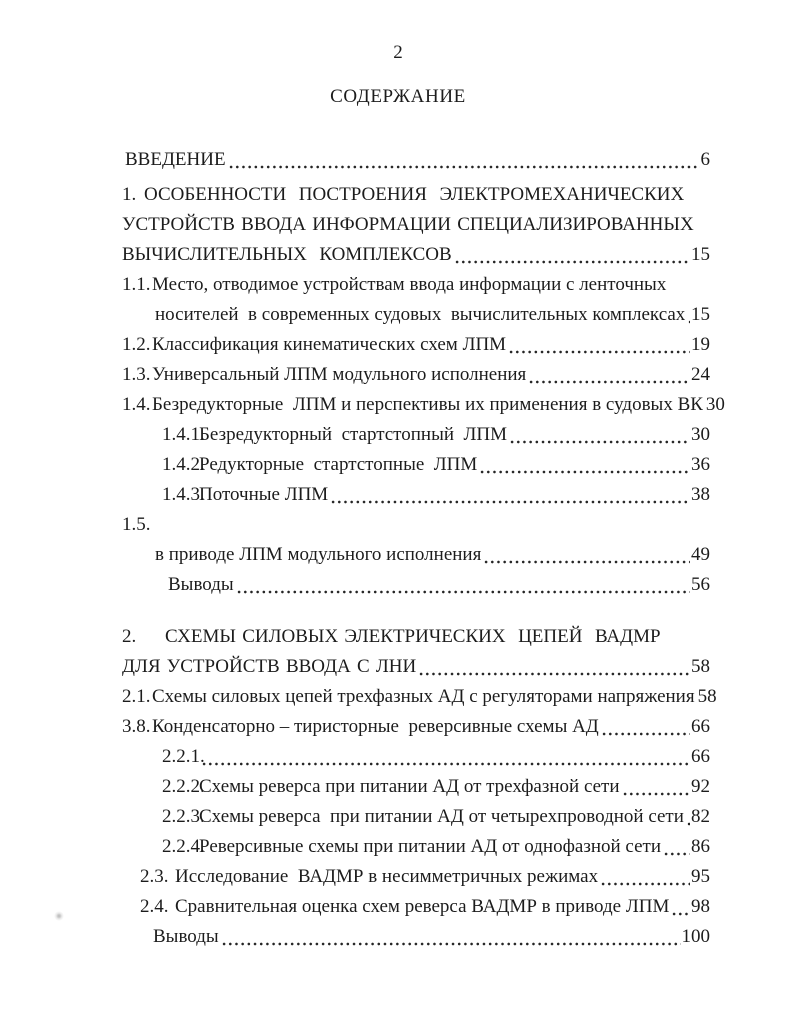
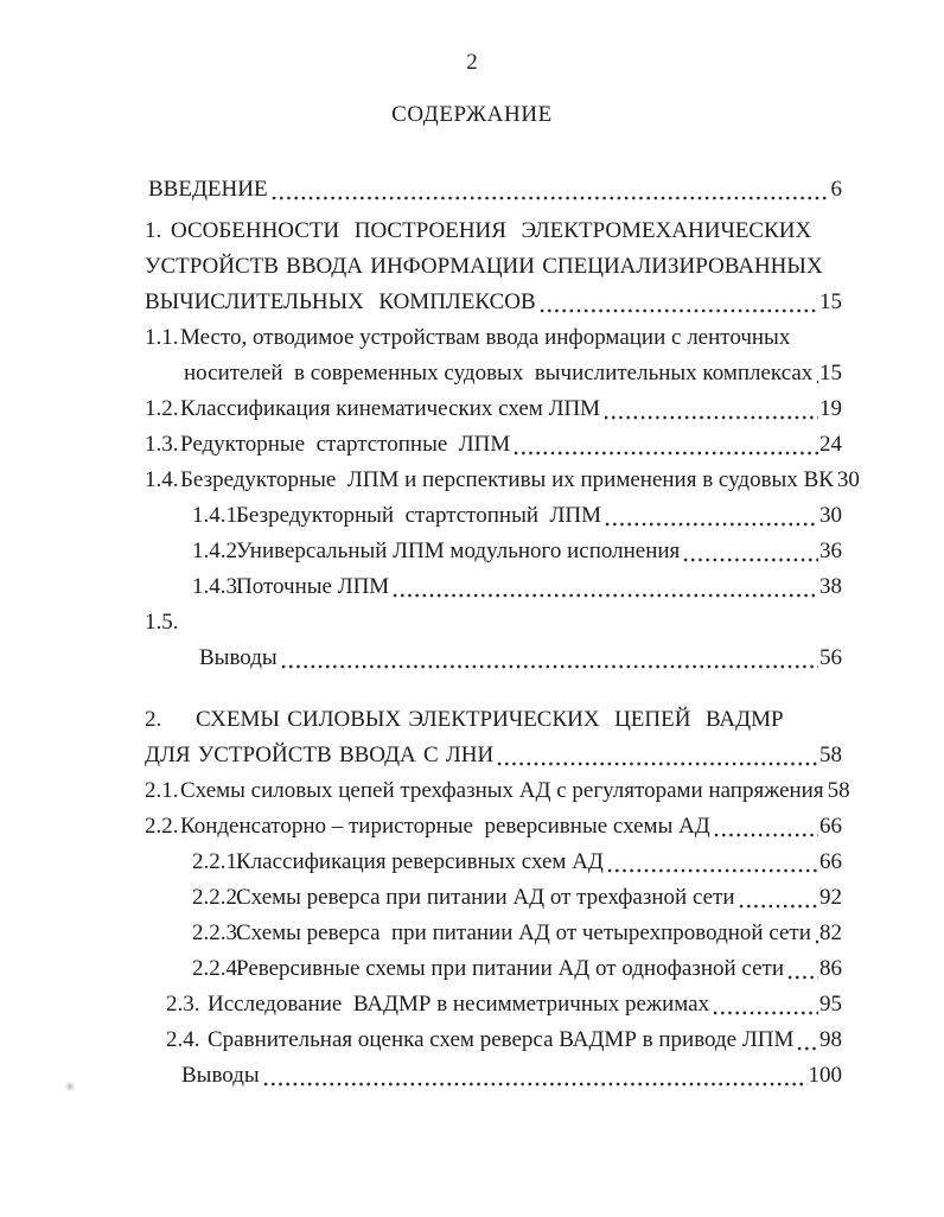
  2
  СОДЕРЖАНИЕ
  ВВЕДЕНИЕ
  6
  1.
  ОСОБЕННОСТИ ПОСТРОЕНИЯ ЭЛЕКТРОМЕХАНИЧЕСКИХ
  УСТРОЙСТВ ВВОДА ИНФОРМАЦИИ СПЕЦИАЛИЗИРОВАННЫХ
  ВЫЧИСЛИТЕЛЬНЫХ КОМПЛЕКСОВ
  15
  1.1.
  Место, отводимое устройствам ввода информации с ленточных
  носителей в современных судовых вычислительных комплексах
  15
  1.2.
  Классификация кинематических схем ЛПМ
  19
  1.3.
- Универсальный ЛПМ модульного исполнения
+ Редукторные стартстопные ЛПМ
  24
  1.4.
  Безредукторные ЛПМ и перспективы их применения в судовых ВК
  30
  1.4.1
  Безредукторный стартстопный ЛПМ
  30
  1.4.2
- Редукторные стартстопные ЛПМ
+ Универсальный ЛПМ модульного исполнения
  36
  1.4.3
  Поточные ЛПМ
  38
  1.5.
- в приводе ЛПМ модульного исполнения
- 49
  Выводы
  56
  2.
  СХЕМЫ СИЛОВЫХ ЭЛЕКТРИЧЕСКИХ ЦЕПЕЙ ВАДМР
  ДЛЯ УСТРОЙСТВ ВВОДА С ЛНИ
  58
  2.1.
  Схемы силовых цепей трехфазных АД с регуляторами напряжения
  58
- 3.8.
+ 2.2.
  Конденсаторно – тиристорные реверсивные схемы АД
  66
  2.2.1
+ Классификация реверсивных схем АД
  66
  2.2.2
  Схемы реверса при питании АД от трехфазной сети
  92
  2.2.3
  Схемы реверса при питании АД от четырехпроводной сети
  82
  2.2.4
  Реверсивные схемы при питании АД от однофазной сети
  86
  2.3.
  Исследование ВАДМР в несимметричных режимах
  95
  2.4.
  Сравнительная оценка схем реверса ВАДМР в приводе ЛПМ
  98
  Выводы
  100
